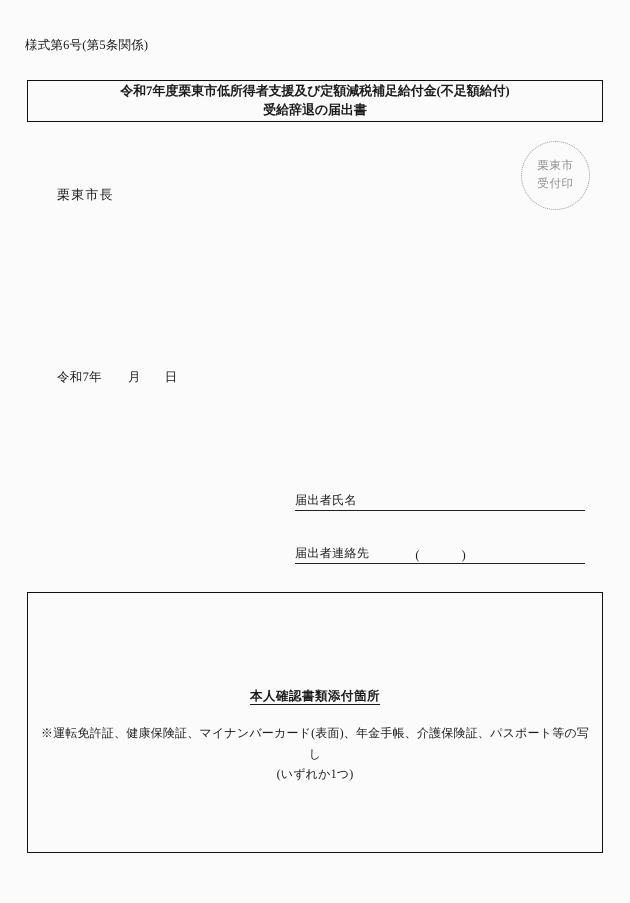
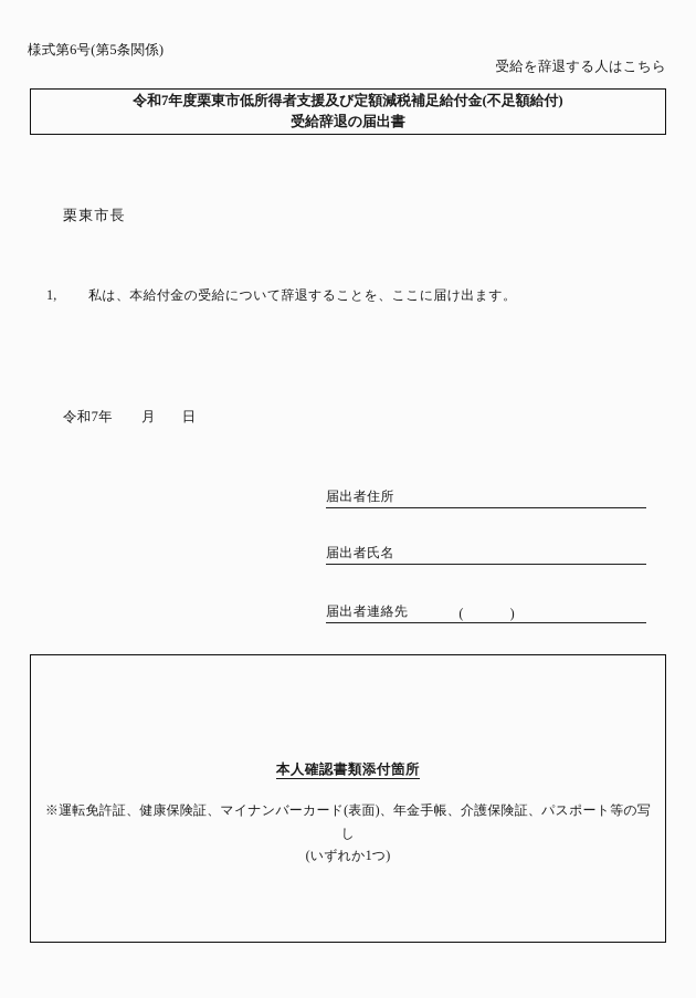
  様式第6号(第5条関係)
+ 受給を辞退する人はこちら
  令和7年度栗東市低所得者支援及び定額減税補足給付金(不足額給付)
  受給辞退の届出書
- 栗東市
- 受付印
  栗東市長
+ 1,
+ 私は、本給付金の受給について辞退することを、ここに届け出ます。
  令和7年 月 日
+ 届出者住所
  届出者氏名
  届出者連絡先
  ( )
  本人確認書類添付箇所
  ※運転免許証、健康保険証、マイナンバーカード(表面)、年金手帳、介護保険証、パスポート等の写し
  (いずれか1つ)
